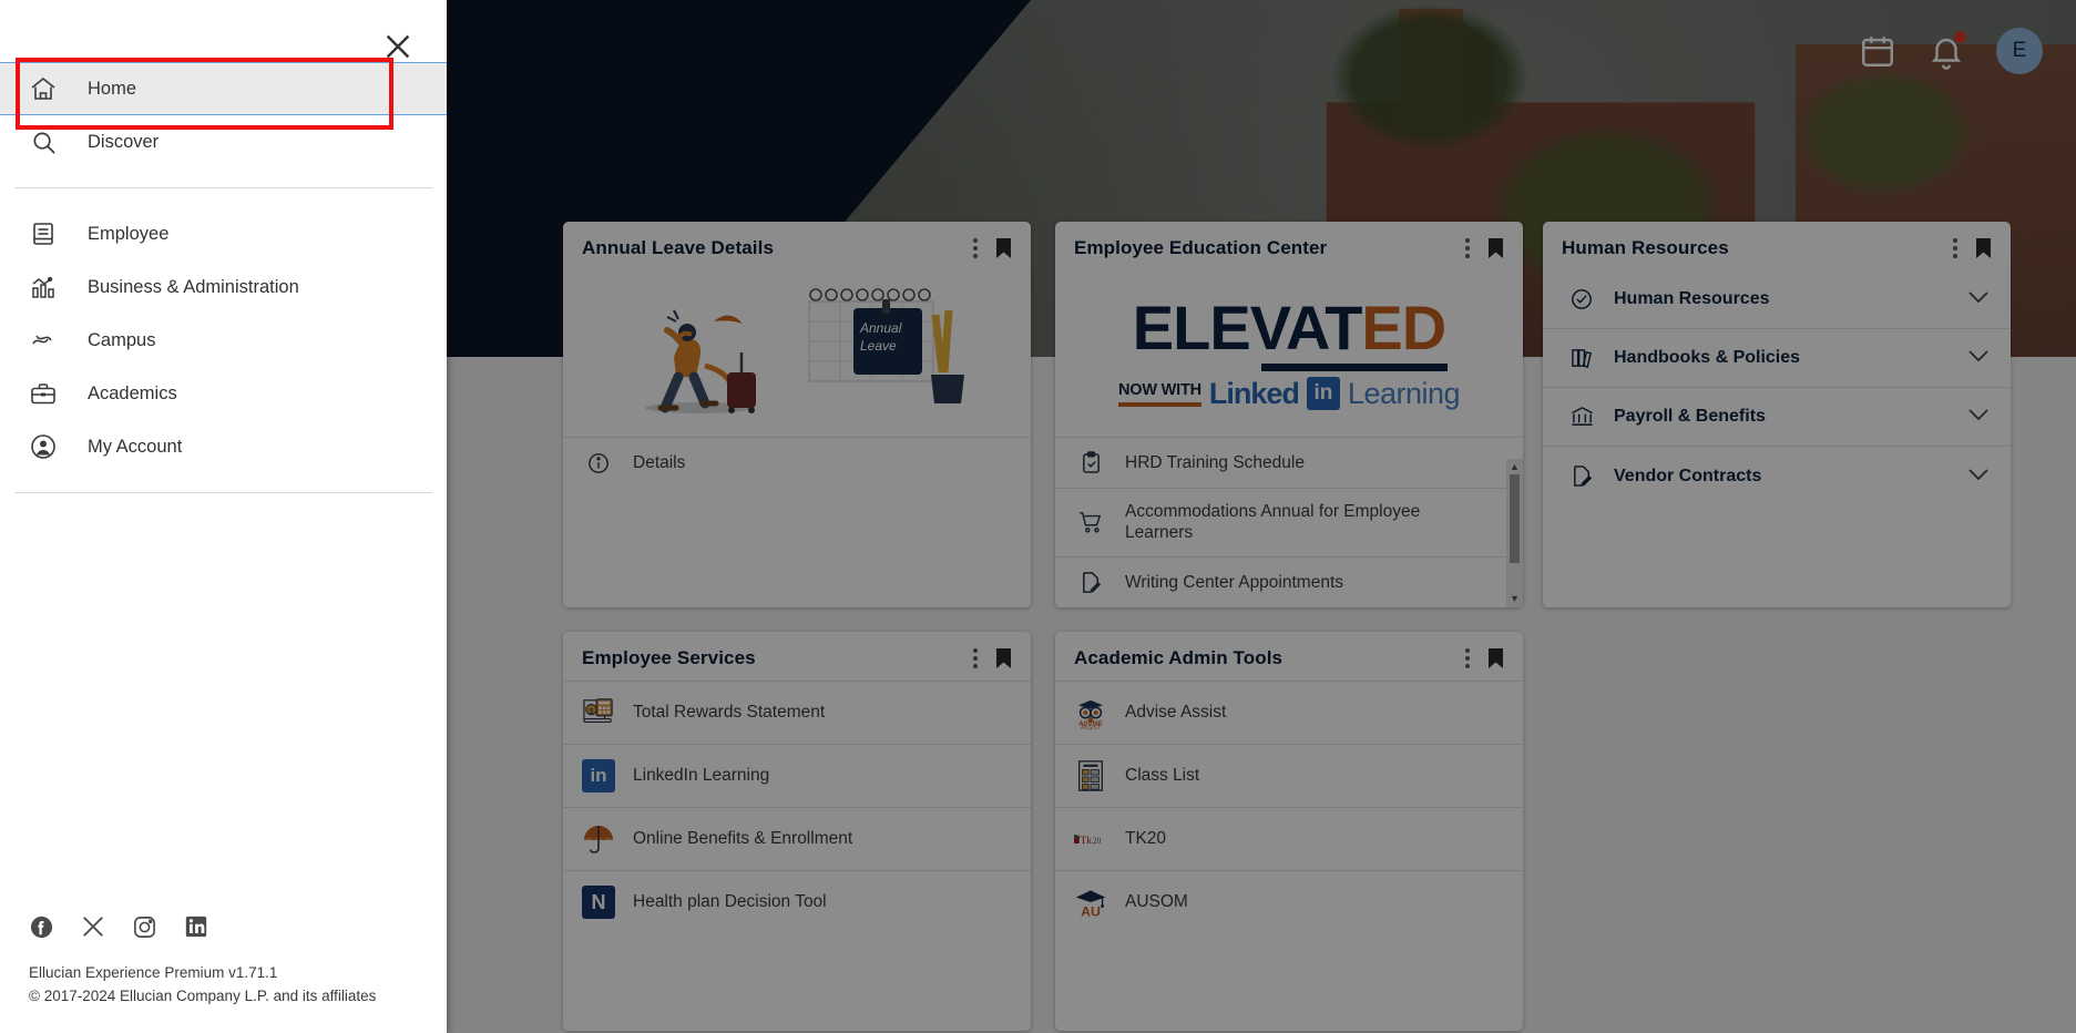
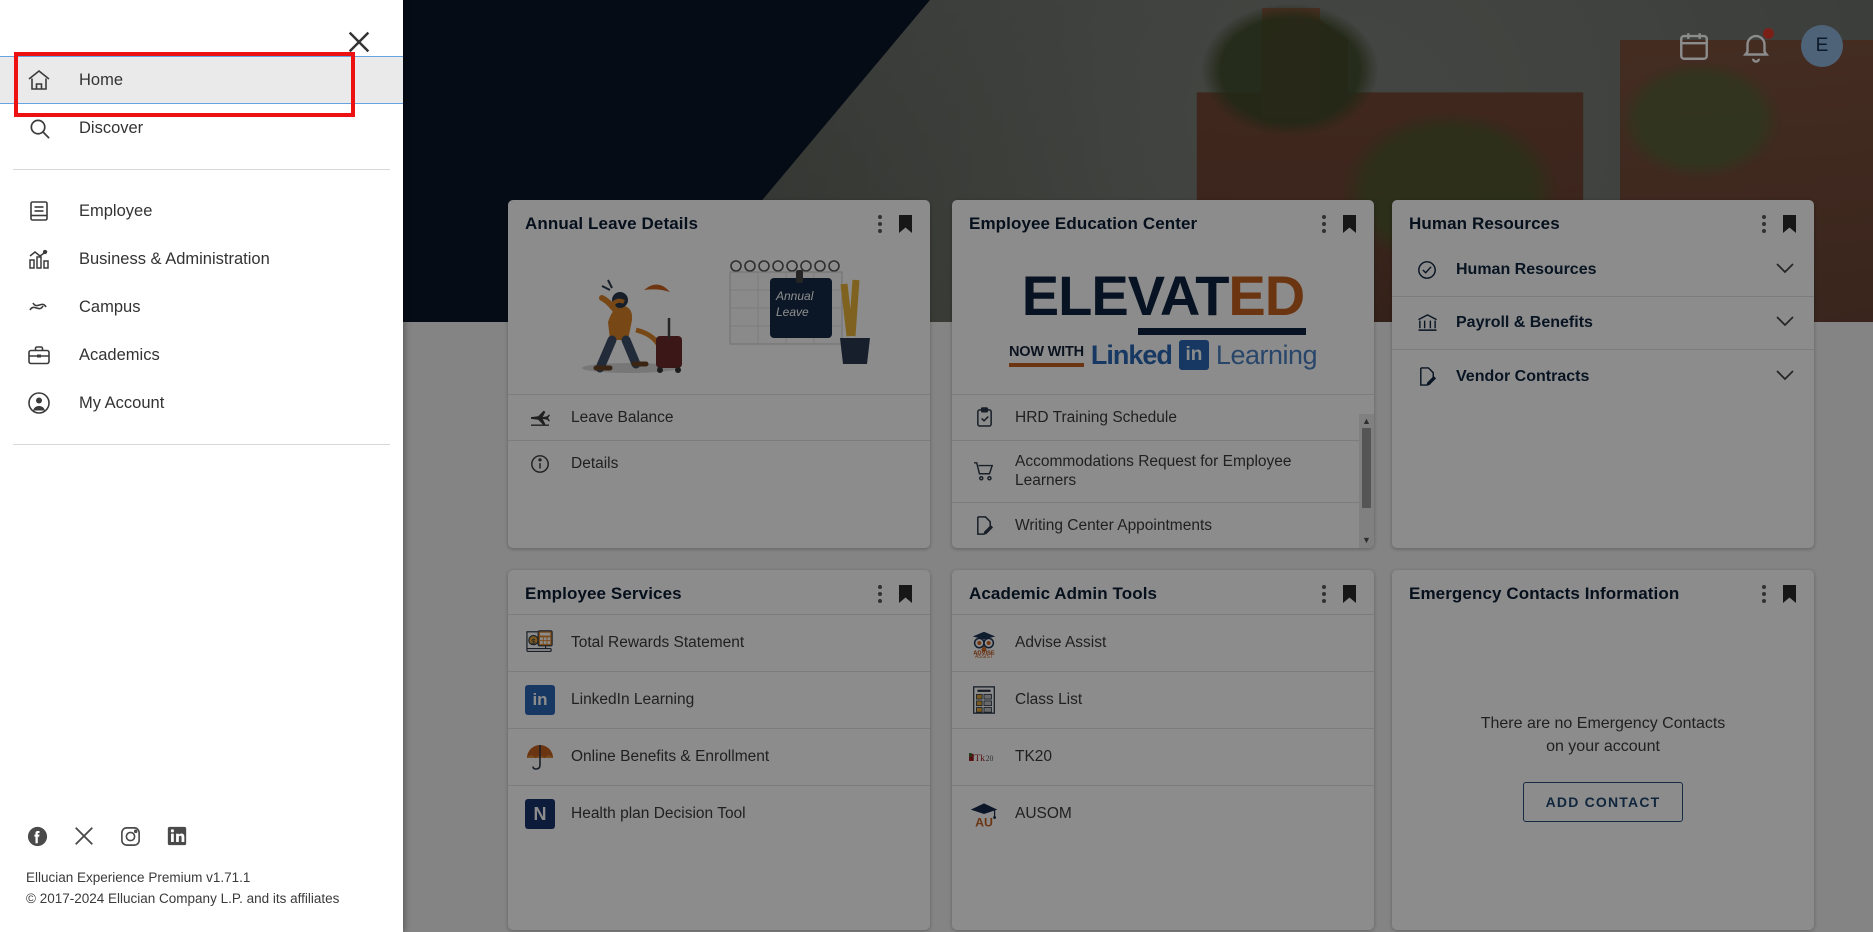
  E
  Annual Leave Details
  Annual
  Leave
+ Leave Balance
  Details
  Employee Education Center
  ELEVATED
  NOW WITH
  Linked
  in
  Learning
  HRD Training Schedule
- Accommodations Annual for Employee Learners
+ Accommodations Request for Employee Learners
  Writing Center Appointments
  ▲
  ▼
  Human Resources
  Human Resources
- Handbooks & Policies
  Payroll & Benefits
  Vendor Contracts
  Employee Services
  $
  Total Rewards Statement
  in
  LinkedIn Learning
  Online Benefits & Enrollment
  N
  Health plan Decision Tool
  Academic Admin Tools
  Advise Assist
  Class List
  Tk
  20
  TK20
  AU
  AUSOM
+ Emergency Contacts Information
+ There are no Emergency Contacts
+ on your account
+ ADD CONTACT
  Home
  Discover
  Employee
  Business & Administration
  Campus
  Academics
  My Account
  Ellucian Experience Premium v1.71.1
  © 2017-2024 Ellucian Company L.P. and its affiliates
